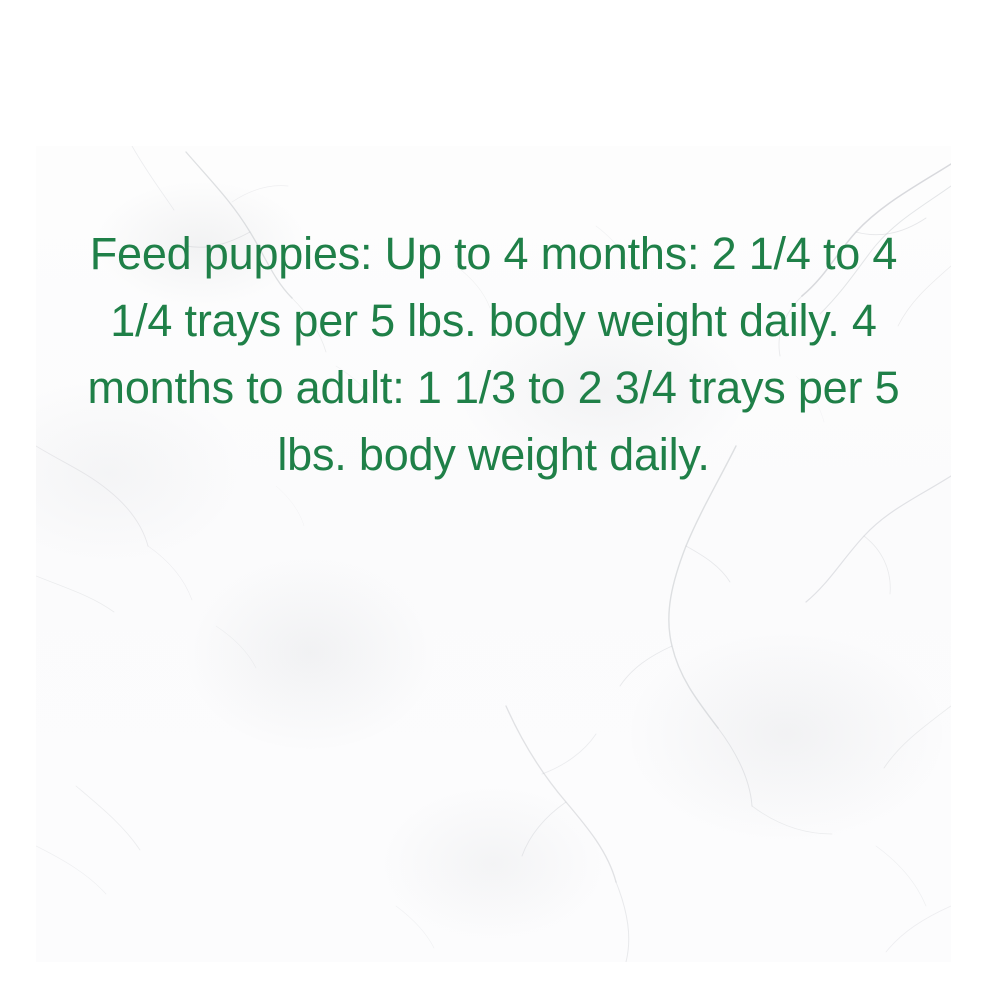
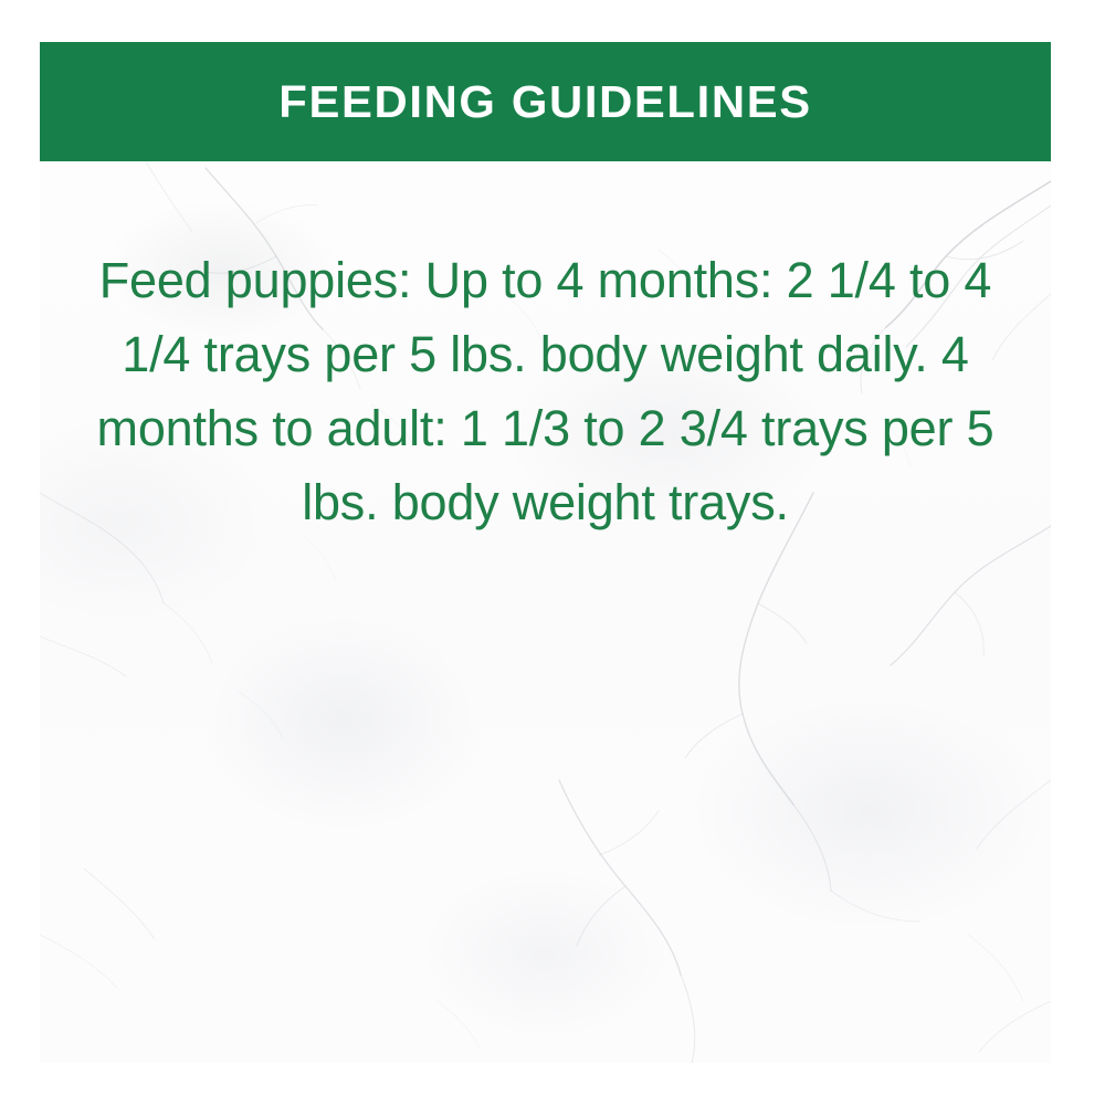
+ FEEDING GUIDELINES
- Feed puppies: Up to 4 months: 2 1/4 to 4 1/4 trays per 5 lbs. body weight daily. 4 months to adult: 1 1/3 to 2 3/4 trays per 5 lbs. body weight daily.
+ Feed puppies: Up to 4 months: 2 1/4 to 4 1/4 trays per 5 lbs. body weight daily. 4 months to adult: 1 1/3 to 2 3/4 trays per 5 lbs. body weight trays.
